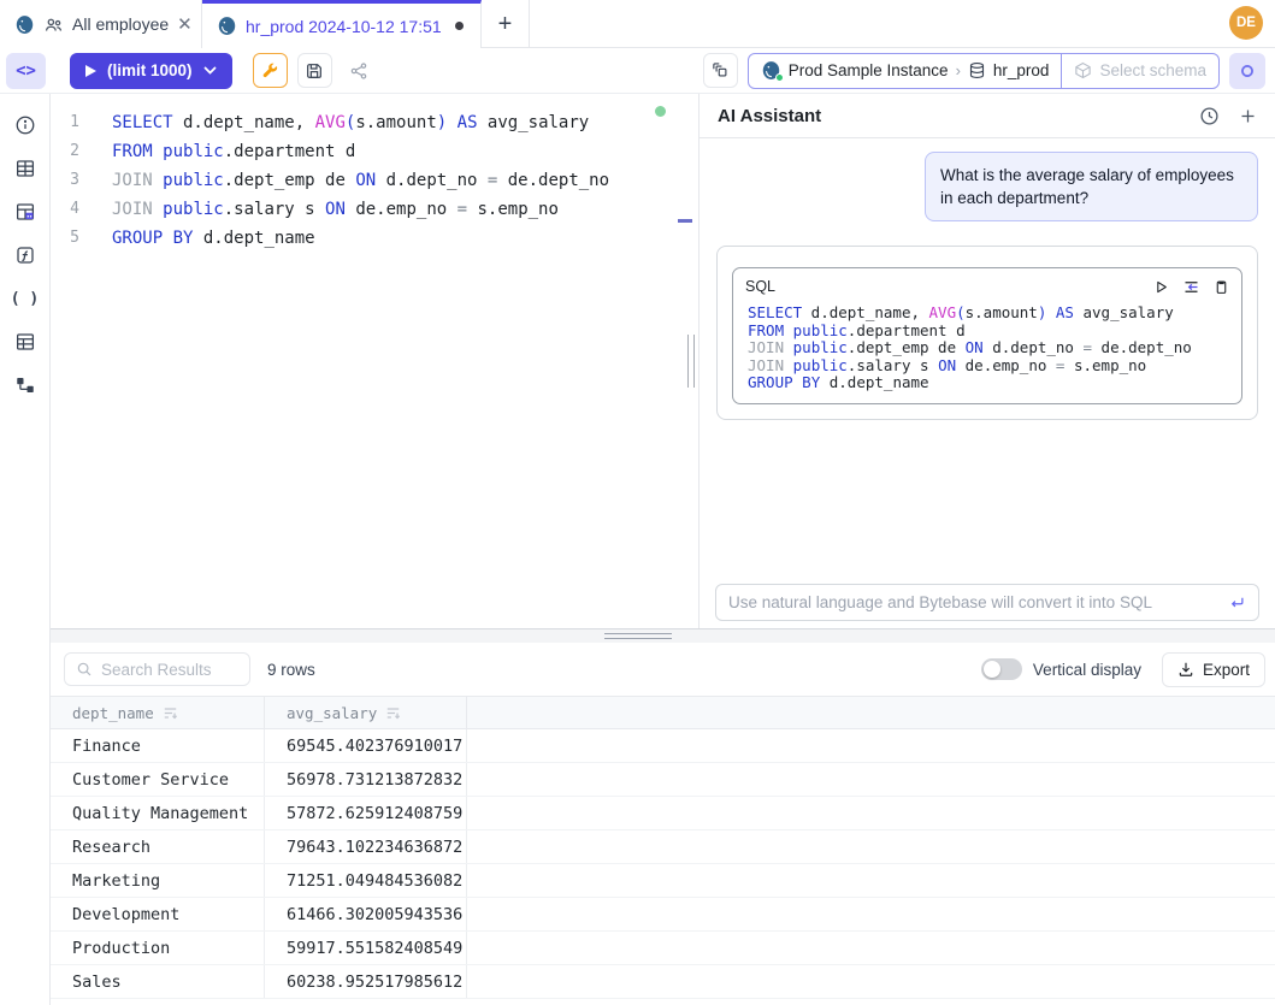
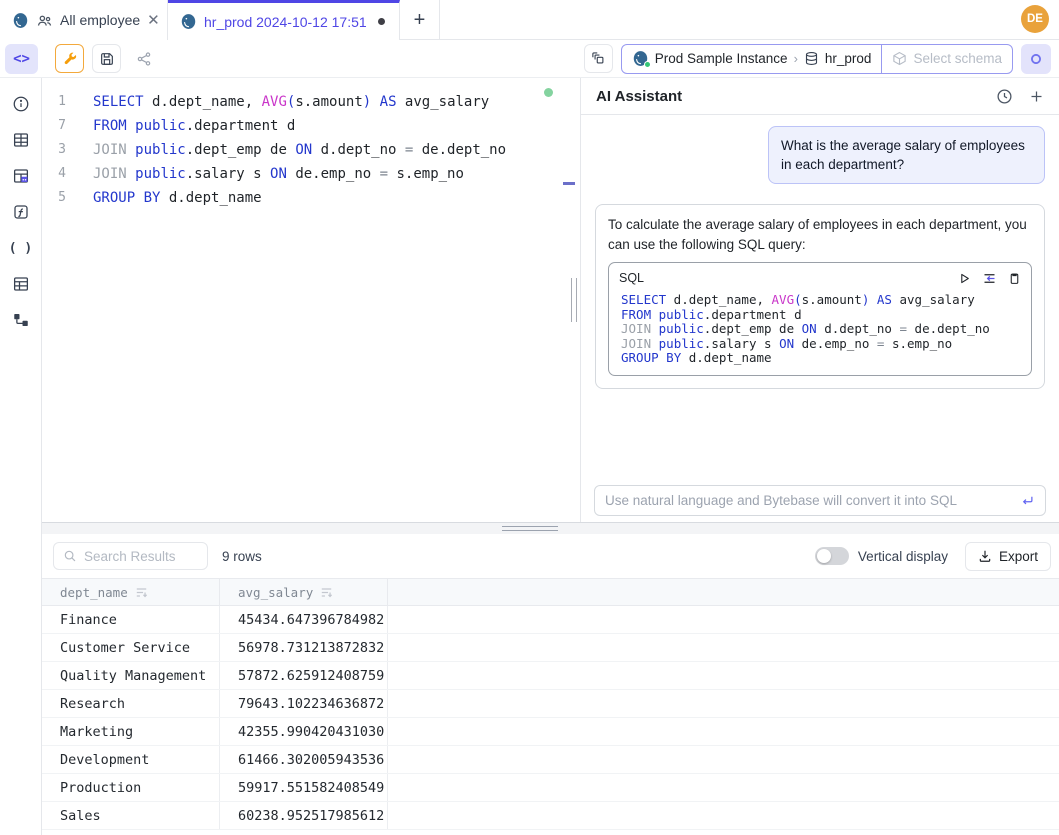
  All employee
  ✕
  hr_prod 2024-10-12 17:51
  +
  DE
  <>
- (limit 1000)
  Prod Sample Instance
  ›
  hr_prod
  Select schema
  ( )
  1
- 2
+ 7
  3
  4
  5
  SELECT d.dept_name, AVG(s.amount) AS avg_salary
  FROM public.department d
  JOIN public.dept_emp de ON d.dept_no = de.dept_no
  JOIN public.salary s ON de.emp_no = s.emp_no
  GROUP BY d.dept_name
  AI Assistant
  What is the average salary of employees in each department?
+ To calculate the average salary of employees in each department, you can use the following SQL query:
  SQL
  SELECT d.dept_name, AVG(s.amount) AS avg_salary
  FROM public.department d
  JOIN public.dept_emp de ON d.dept_no = de.dept_no
  JOIN public.salary s ON de.emp_no = s.emp_no
  GROUP BY d.dept_name
  Use natural language and Bytebase will convert it into SQL
  Search Results
  9 rows
  Vertical display
  Export
  dept_name
  avg_salary
  Finance
- 69545.402376910017
+ 45434.647396784982
  Customer Service
  56978.731213872832
  Quality Management
  57872.625912408759
  Research
  79643.102234636872
  Marketing
- 71251.049484536082
+ 42355.990420431030
  Development
  61466.302005943536
  Production
  59917.551582408549
  Sales
  60238.952517985612
